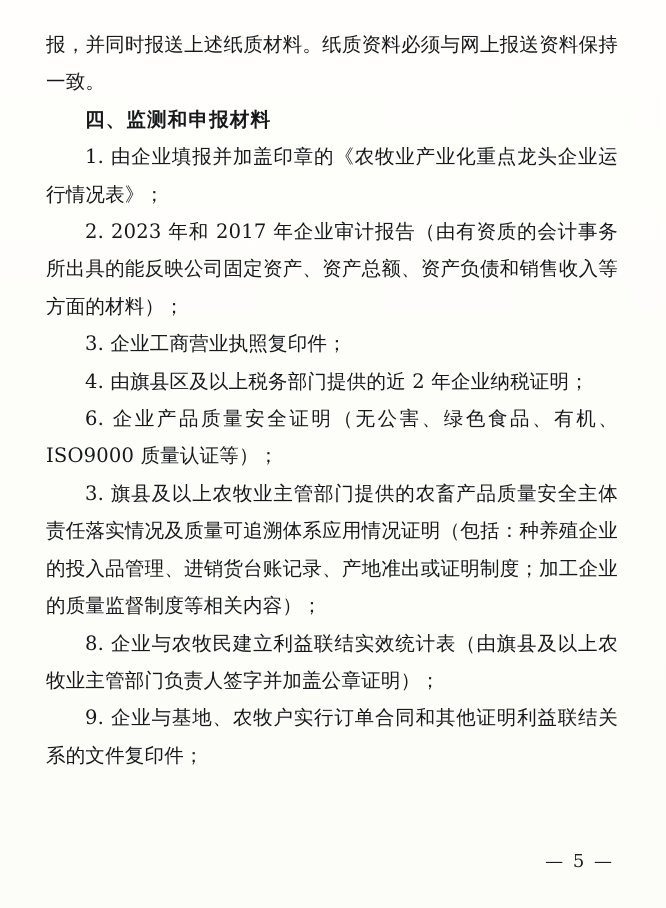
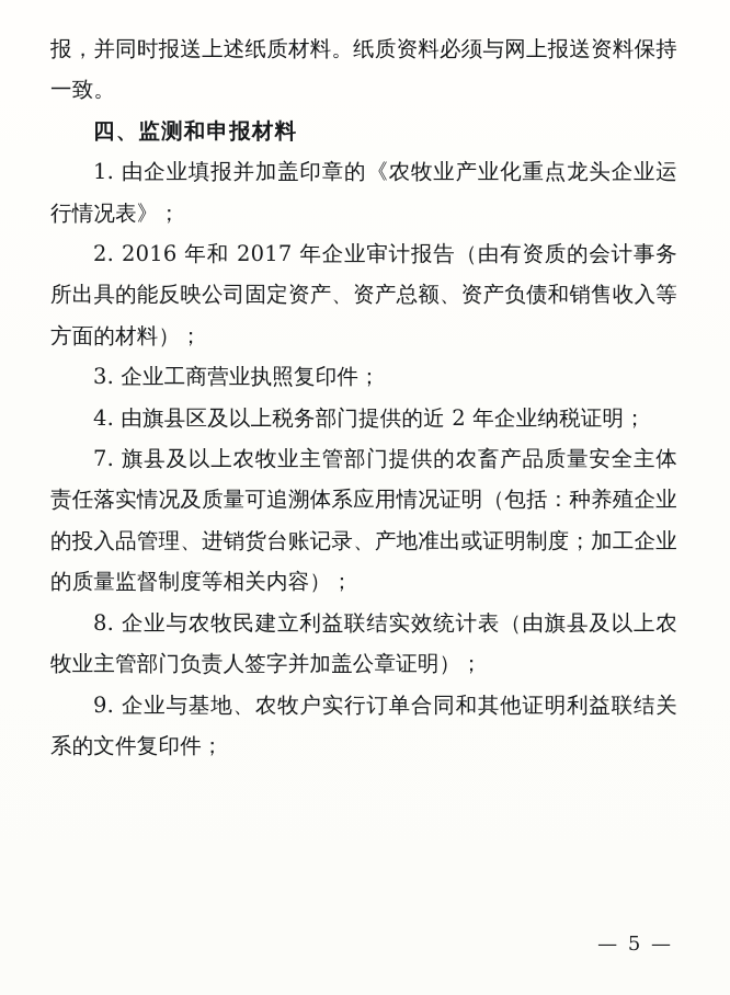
  报，并同时报送上述纸质材料。纸质资料必须与网上报送资料保持一致。
  四、监测和申报材料
  1. 由企业填报并加盖印章的《农牧业产业化重点龙头企业运行情况表》；
- 2. 2023 年和 2017 年企业审计报告（由有资质的会计事务所出具的能反映公司固定资产、资产总额、资产负债和销售收入等方面的材料）；
+ 2. 2016 年和 2017 年企业审计报告（由有资质的会计事务所出具的能反映公司固定资产、资产总额、资产负债和销售收入等方面的材料）；
  3. 企业工商营业执照复印件；
  4. 由旗县区及以上税务部门提供的近 2 年企业纳税证明；
- 6. 企业产品质量安全证明（无公害、绿色食品、有机、ISO9000 质量认证等）；
- 3. 旗县及以上农牧业主管部门提供的农畜产品质量安全主体责任落实情况及质量可追溯体系应用情况证明（包括：种养殖企业的投入品管理、进销货台账记录、产地准出或证明制度；加工企业的质量监督制度等相关内容）；
+ 7. 旗县及以上农牧业主管部门提供的农畜产品质量安全主体责任落实情况及质量可追溯体系应用情况证明（包括：种养殖企业的投入品管理、进销货台账记录、产地准出或证明制度；加工企业的质量监督制度等相关内容）；
  8. 企业与农牧民建立利益联结实效统计表（由旗县及以上农牧业主管部门负责人签字并加盖公章证明）；
  9. 企业与基地、农牧户实行订单合同和其他证明利益联结关系的文件复印件；
  — 5 —
